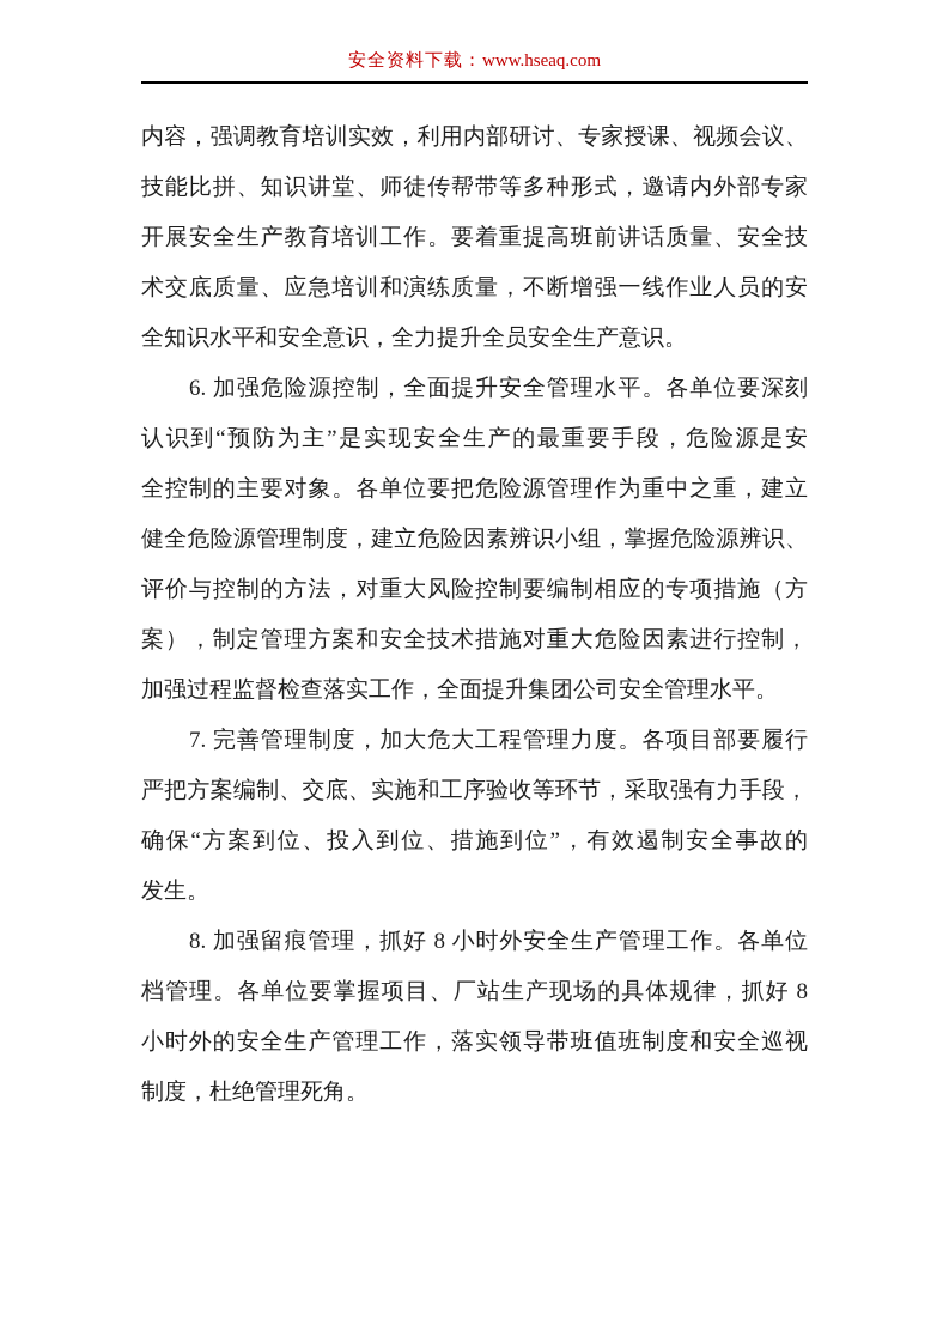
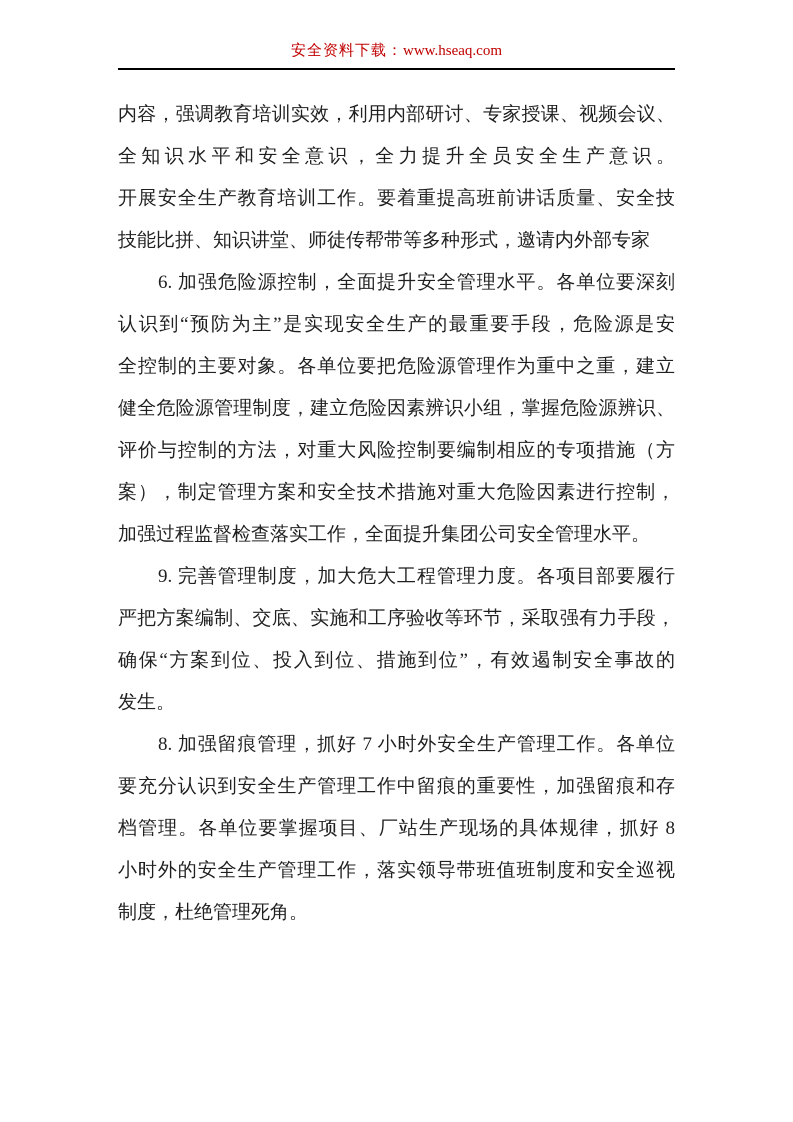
  安全资料下载：www.hseaq.com
  内容，强调教育培训实效，利用内部研讨、专家授课、视频会议、
- 技能比拼、知识讲堂、师徒传帮带等多种形式，邀请内外部专家
+ 全知识水平和安全意识，全力提升全员安全生产意识。
  开展安全生产教育培训工作。要着重提高班前讲话质量、安全技
- 术交底质量、应急培训和演练质量，不断增强一线作业人员的安
- 全知识水平和安全意识，全力提升全员安全生产意识。
+ 技能比拼、知识讲堂、师徒传帮带等多种形式，邀请内外部专家
  6. 加强危险源控制，全面提升安全管理水平。各单位要深刻
  认识到“预防为主”是实现安全生产的最重要手段，危险源是安
  全控制的主要对象。各单位要把危险源管理作为重中之重，建立
  健全危险源管理制度，建立危险因素辨识小组，掌握危险源辨识、
  评价与控制的方法，对重大风险控制要编制相应的专项措施（方
  案），制定管理方案和安全技术措施对重大危险因素进行控制，
  加强过程监督检查落实工作，全面提升集团公司安全管理水平。
- 7. 完善管理制度，加大危大工程管理力度。各项目部要履行
+ 9. 完善管理制度，加大危大工程管理力度。各项目部要履行
  严把方案编制、交底、实施和工序验收等环节，采取强有力手段，
  确保“方案到位、投入到位、措施到位”，有效遏制安全事故的
  发生。
- 8. 加强留痕管理，抓好 8 小时外安全生产管理工作。各单位
+ 8. 加强留痕管理，抓好 7 小时外安全生产管理工作。各单位
+ 要充分认识到安全生产管理工作中留痕的重要性，加强留痕和存
  档管理。各单位要掌握项目、厂站生产现场的具体规律，抓好 8
  小时外的安全生产管理工作，落实领导带班值班制度和安全巡视
  制度，杜绝管理死角。
